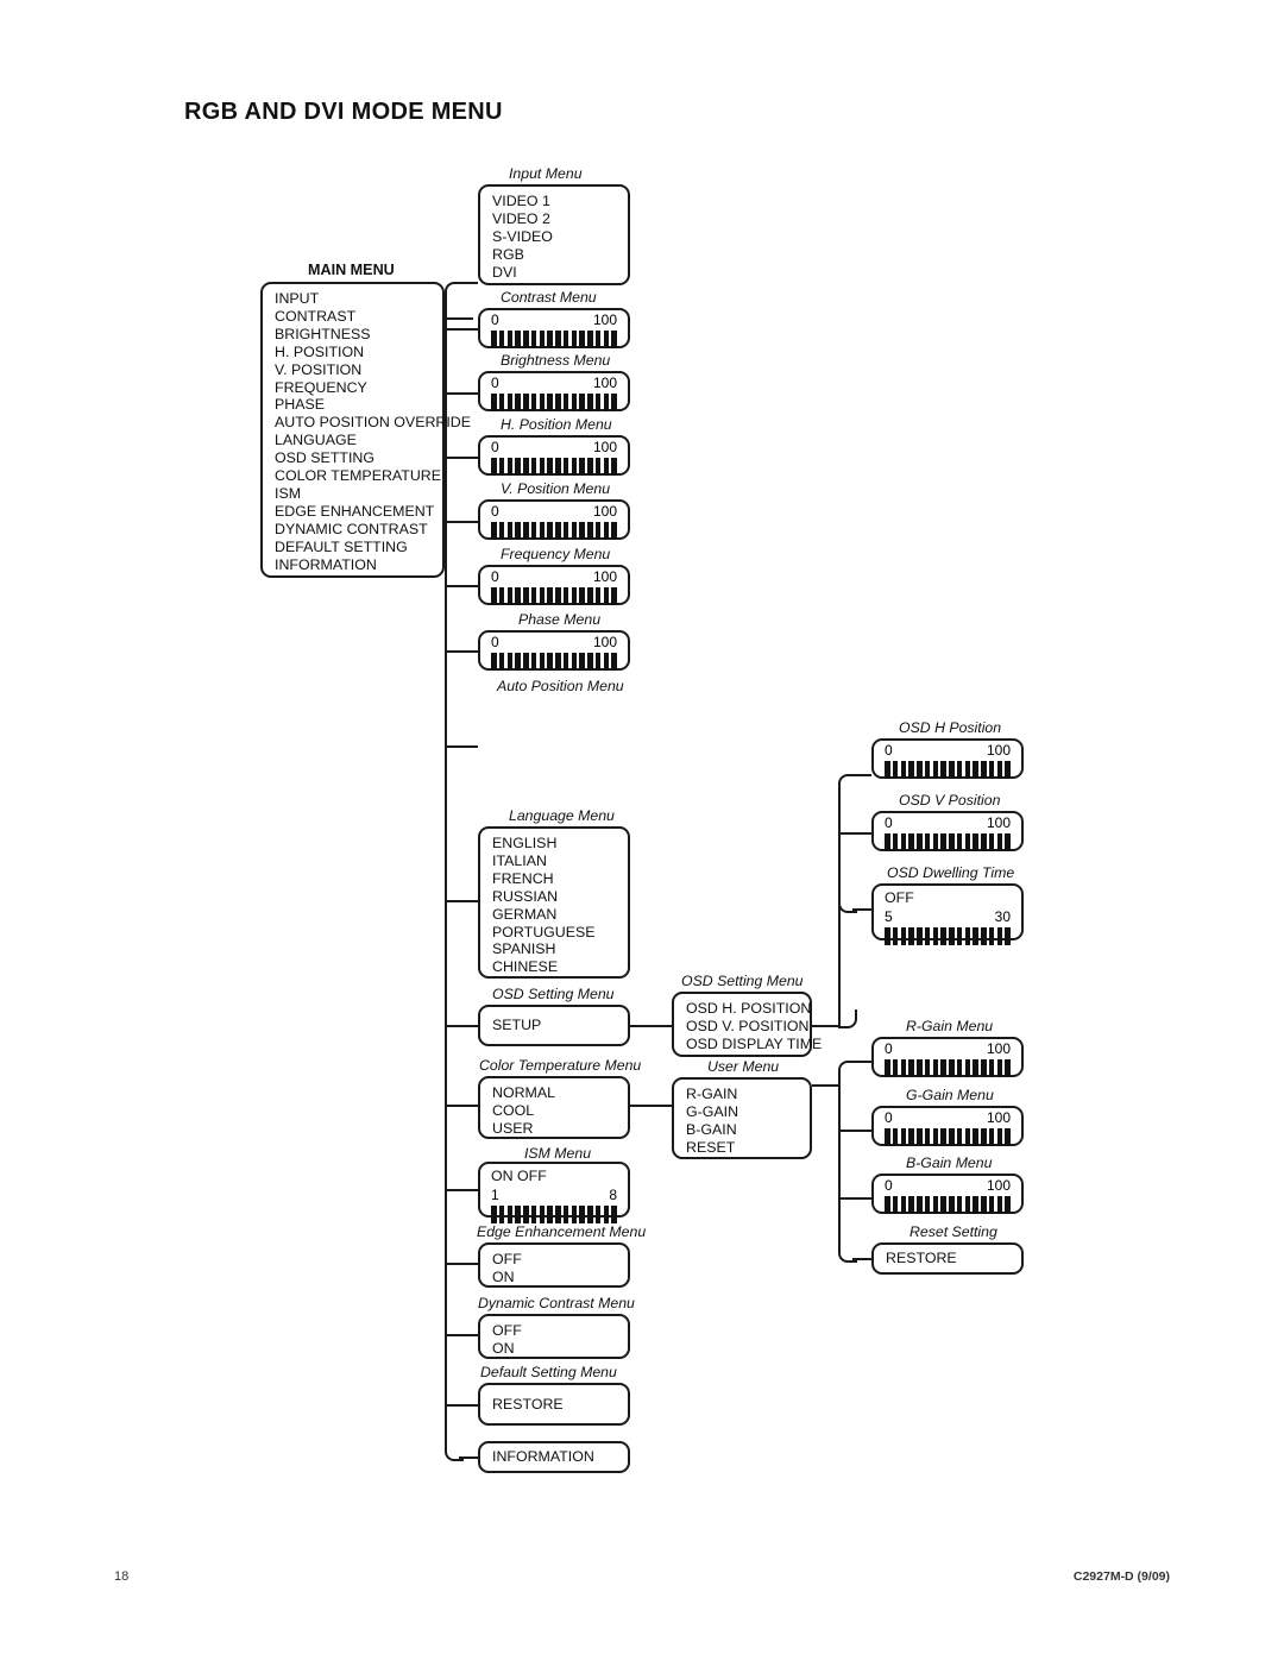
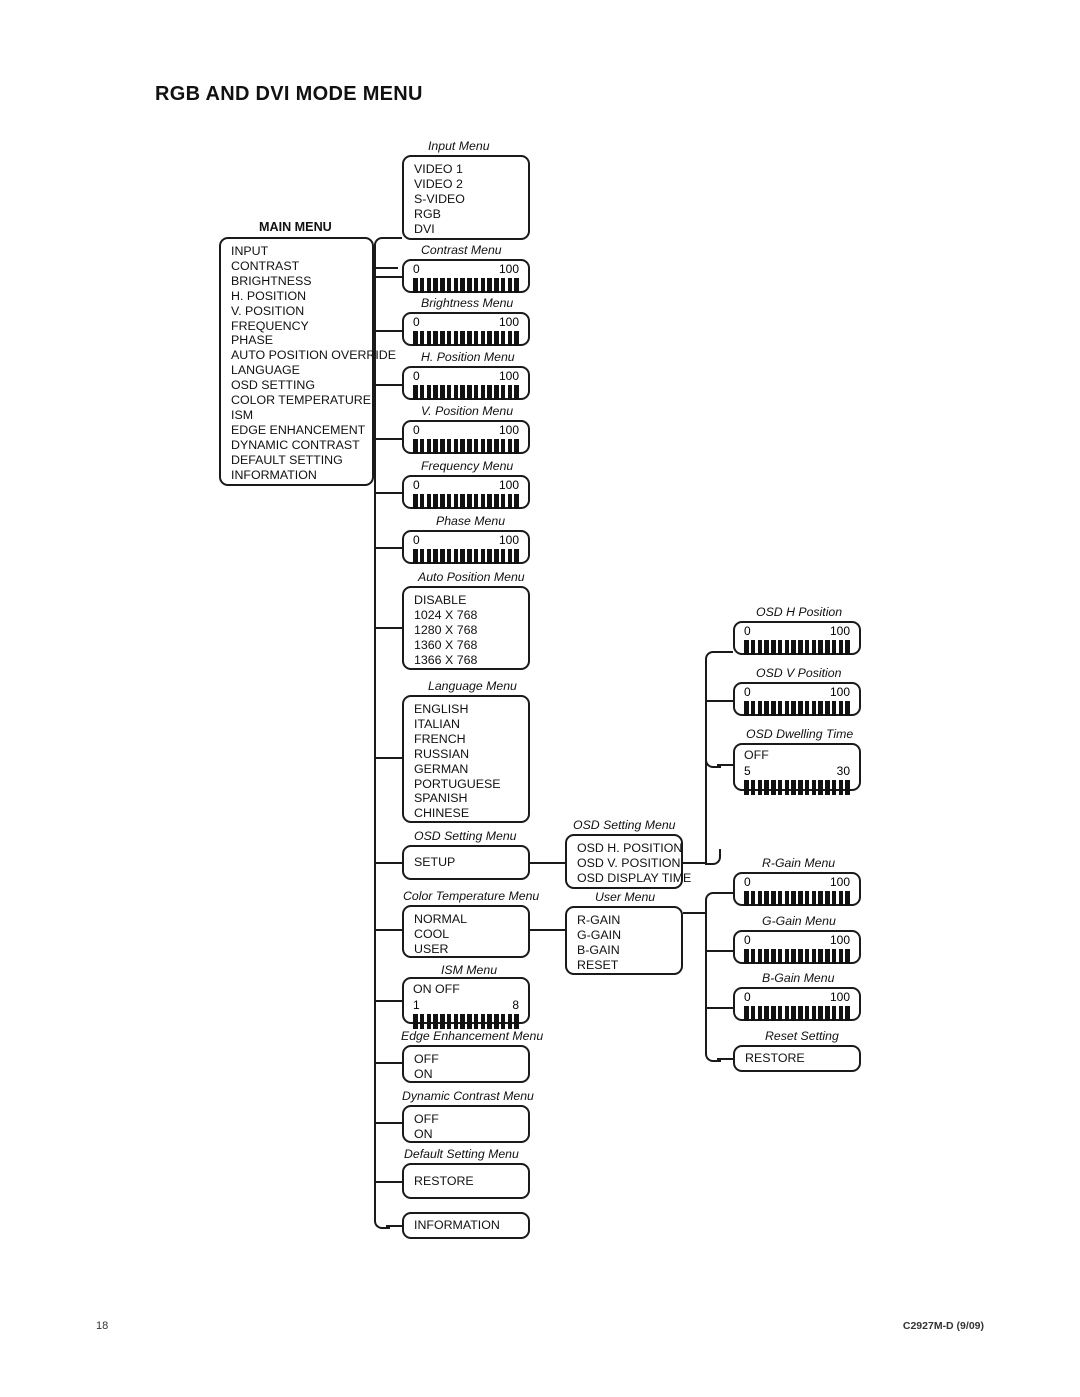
  RGB AND DVI MODE MENU
  MAIN MENU
  INPUT
  CONTRAST
  BRIGHTNESS
  H. POSITION
  V. POSITION
  FREQUENCY
  PHASE
  AUTO POSITION OVERRIDE
  LANGUAGE
  OSD SETTING
  COLOR TEMPERATURE
  ISM
  EDGE ENHANCEMENT
  DYNAMIC CONTRAST
  DEFAULT SETTING
  INFORMATION
  Input Menu
  VIDEO 1
  VIDEO 2
  S-VIDEO
  RGB
  DVI
  Contrast Menu
  0
  100
  Brightness Menu
  0
  100
  H. Position Menu
  0
  100
  V. Position Menu
  0
  100
  Frequency Menu
  0
  100
  Phase Menu
  0
  100
  Auto Position Menu
+ DISABLE
+ 1024 X 768
+ 1280 X 768
+ 1360 X 768
+ 1366 X 768
  Language Menu
  ENGLISH
  ITALIAN
  FRENCH
  RUSSIAN
  GERMAN
  PORTUGUESE
  SPANISH
  CHINESE
  OSD Setting Menu
  SETUP
  OSD Setting Menu
  OSD H. POSITION
  OSD V. POSITION
  OSD DISPLAY TIME
  OSD H Position
  0
  100
  OSD V Position
  0
  100
  OSD Dwelling Time
  OFF
  5
  30
  Color Temperature Menu
  NORMAL
  COOL
  USER
  User Menu
  R-GAIN
  G-GAIN
  B-GAIN
  RESET
  R-Gain Menu
  0
  100
  G-Gain Menu
  0
  100
  B-Gain Menu
  0
  100
  Reset Setting
  RESTORE
  ISM Menu
  ON OFF
  1
  8
  Edge Enhancement Menu
  OFF
  ON
  Dynamic Contrast Menu
  OFF
  ON
  Default Setting Menu
  RESTORE
  INFORMATION
  18
  C2927M-D (9/09)
